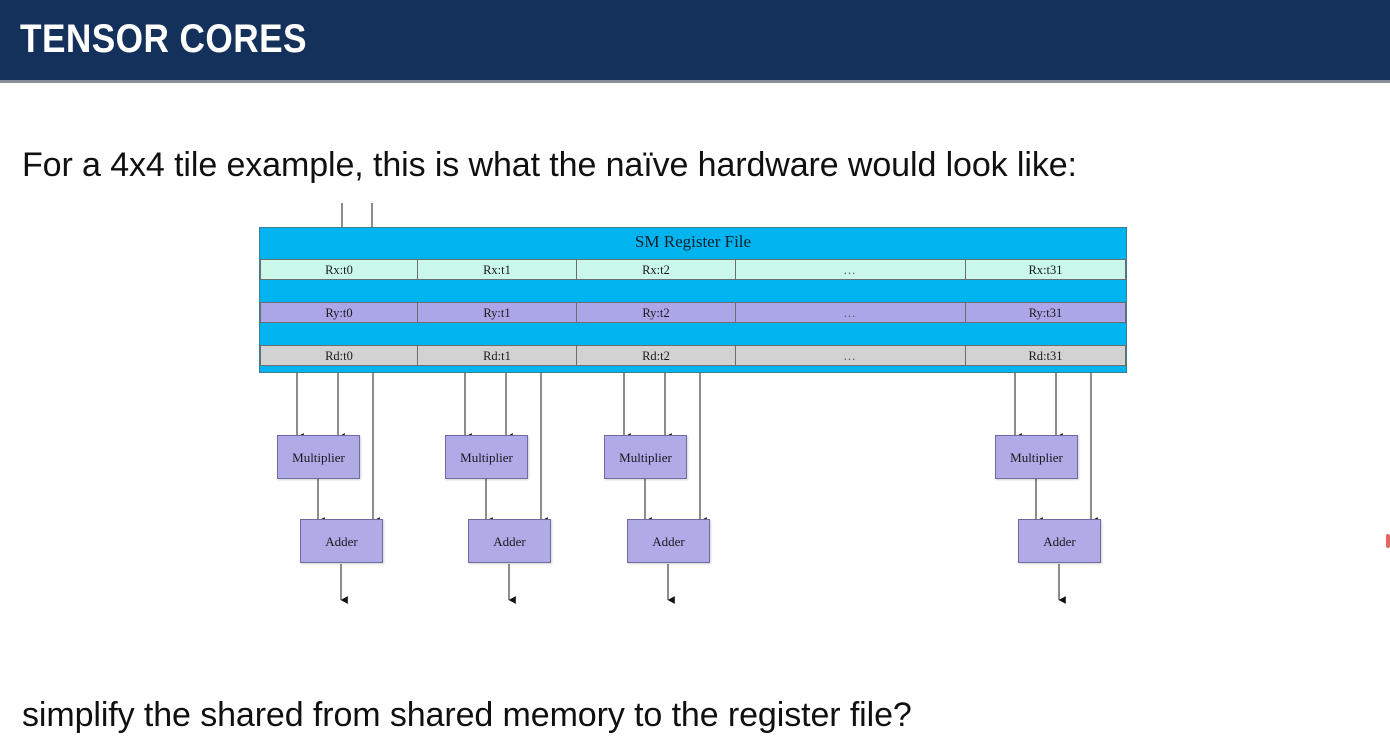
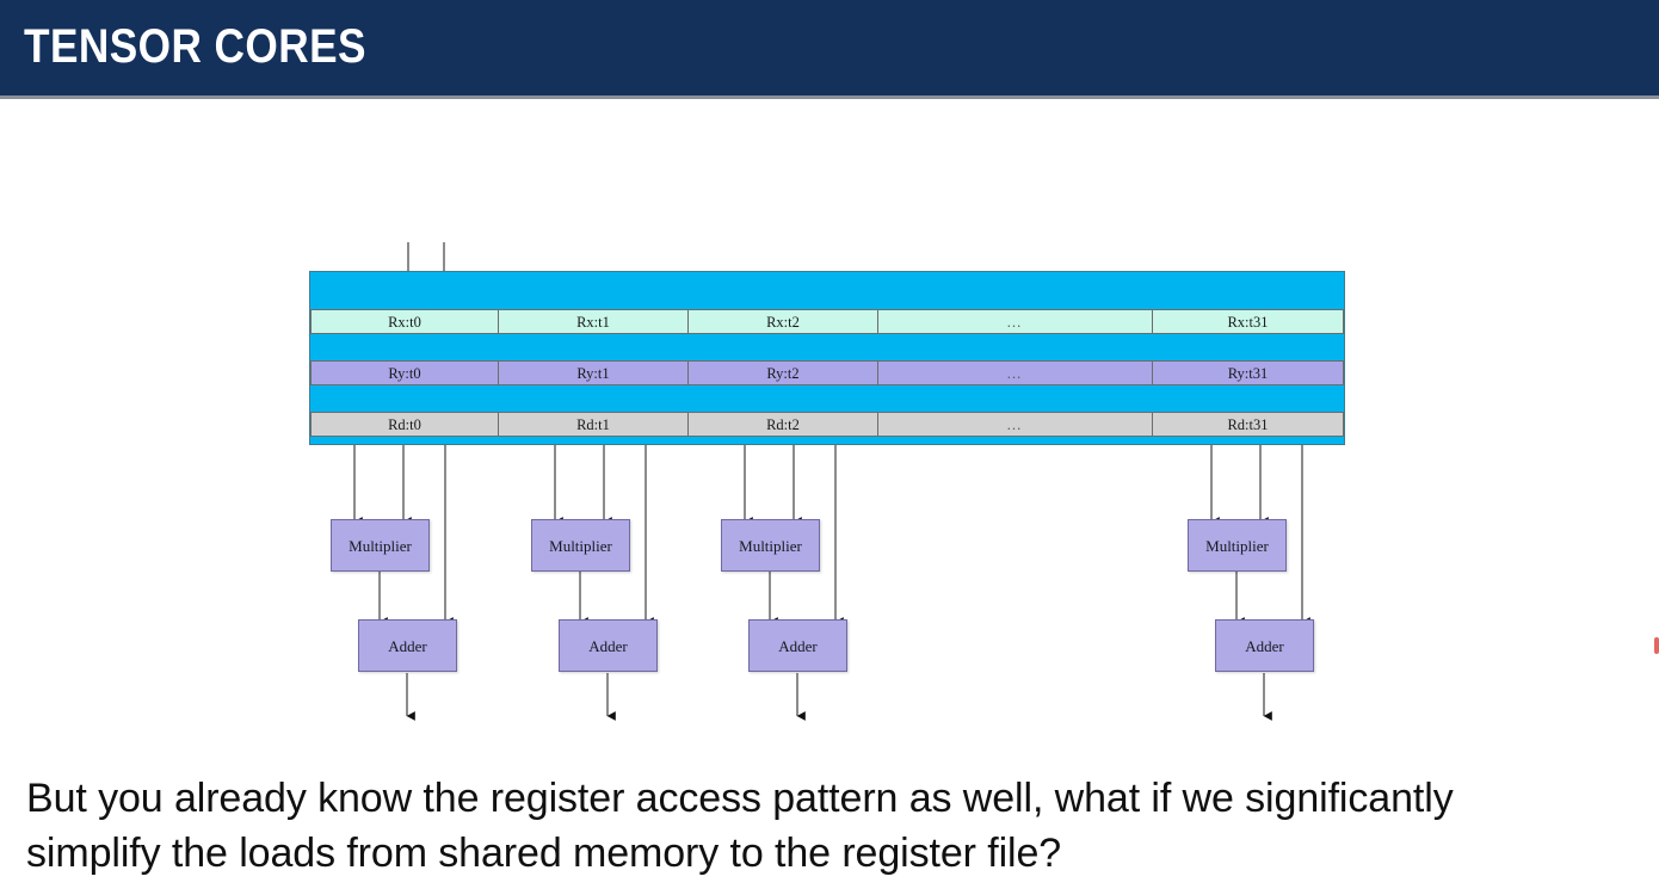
  TENSOR CORES
- For a 4x4 tile example, this is what the naïve hardware would look like:
- SM Register File
  Rx:t0
  Rx:t1
  Rx:t2
  …
  Rx:t31
  Ry:t0
  Ry:t1
  Ry:t2
  …
  Ry:t31
  Rd:t0
  Rd:t1
  Rd:t2
  …
  Rd:t31
  Multiplier
  Adder
  Multiplier
  Adder
  Multiplier
  Adder
  Multiplier
  Adder
+ But you already know the register access pattern as well, what if we significantly
- simplify the shared from shared memory to the register file?
+ simplify the loads from shared memory to the register file?
